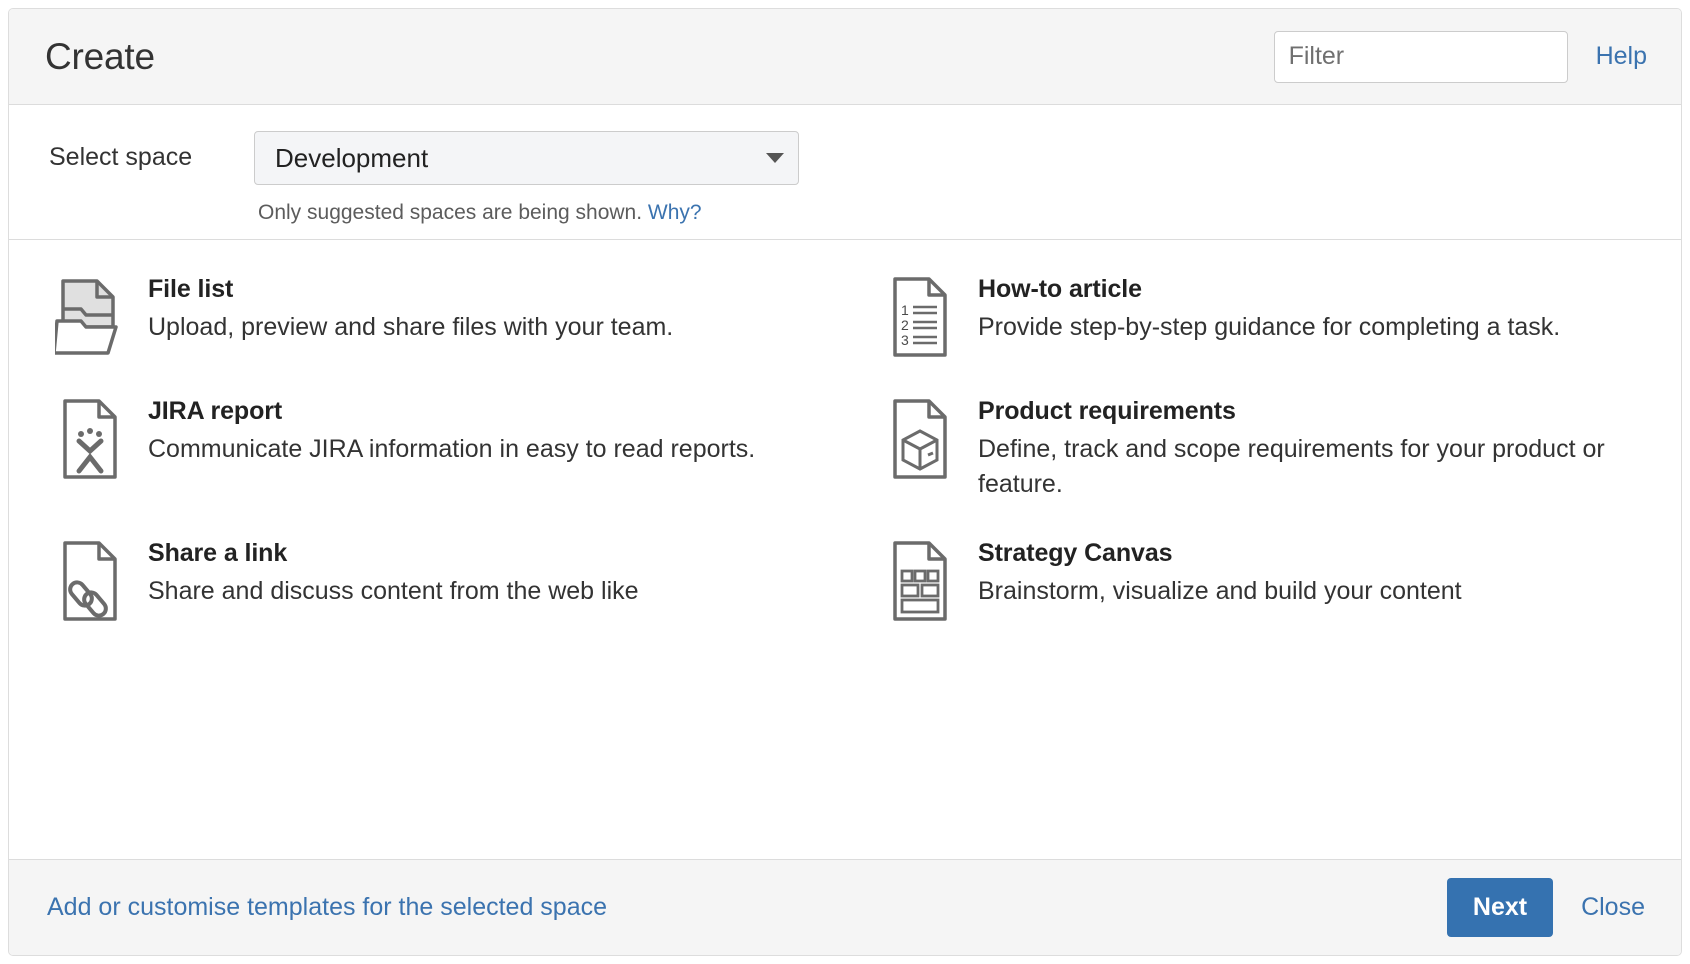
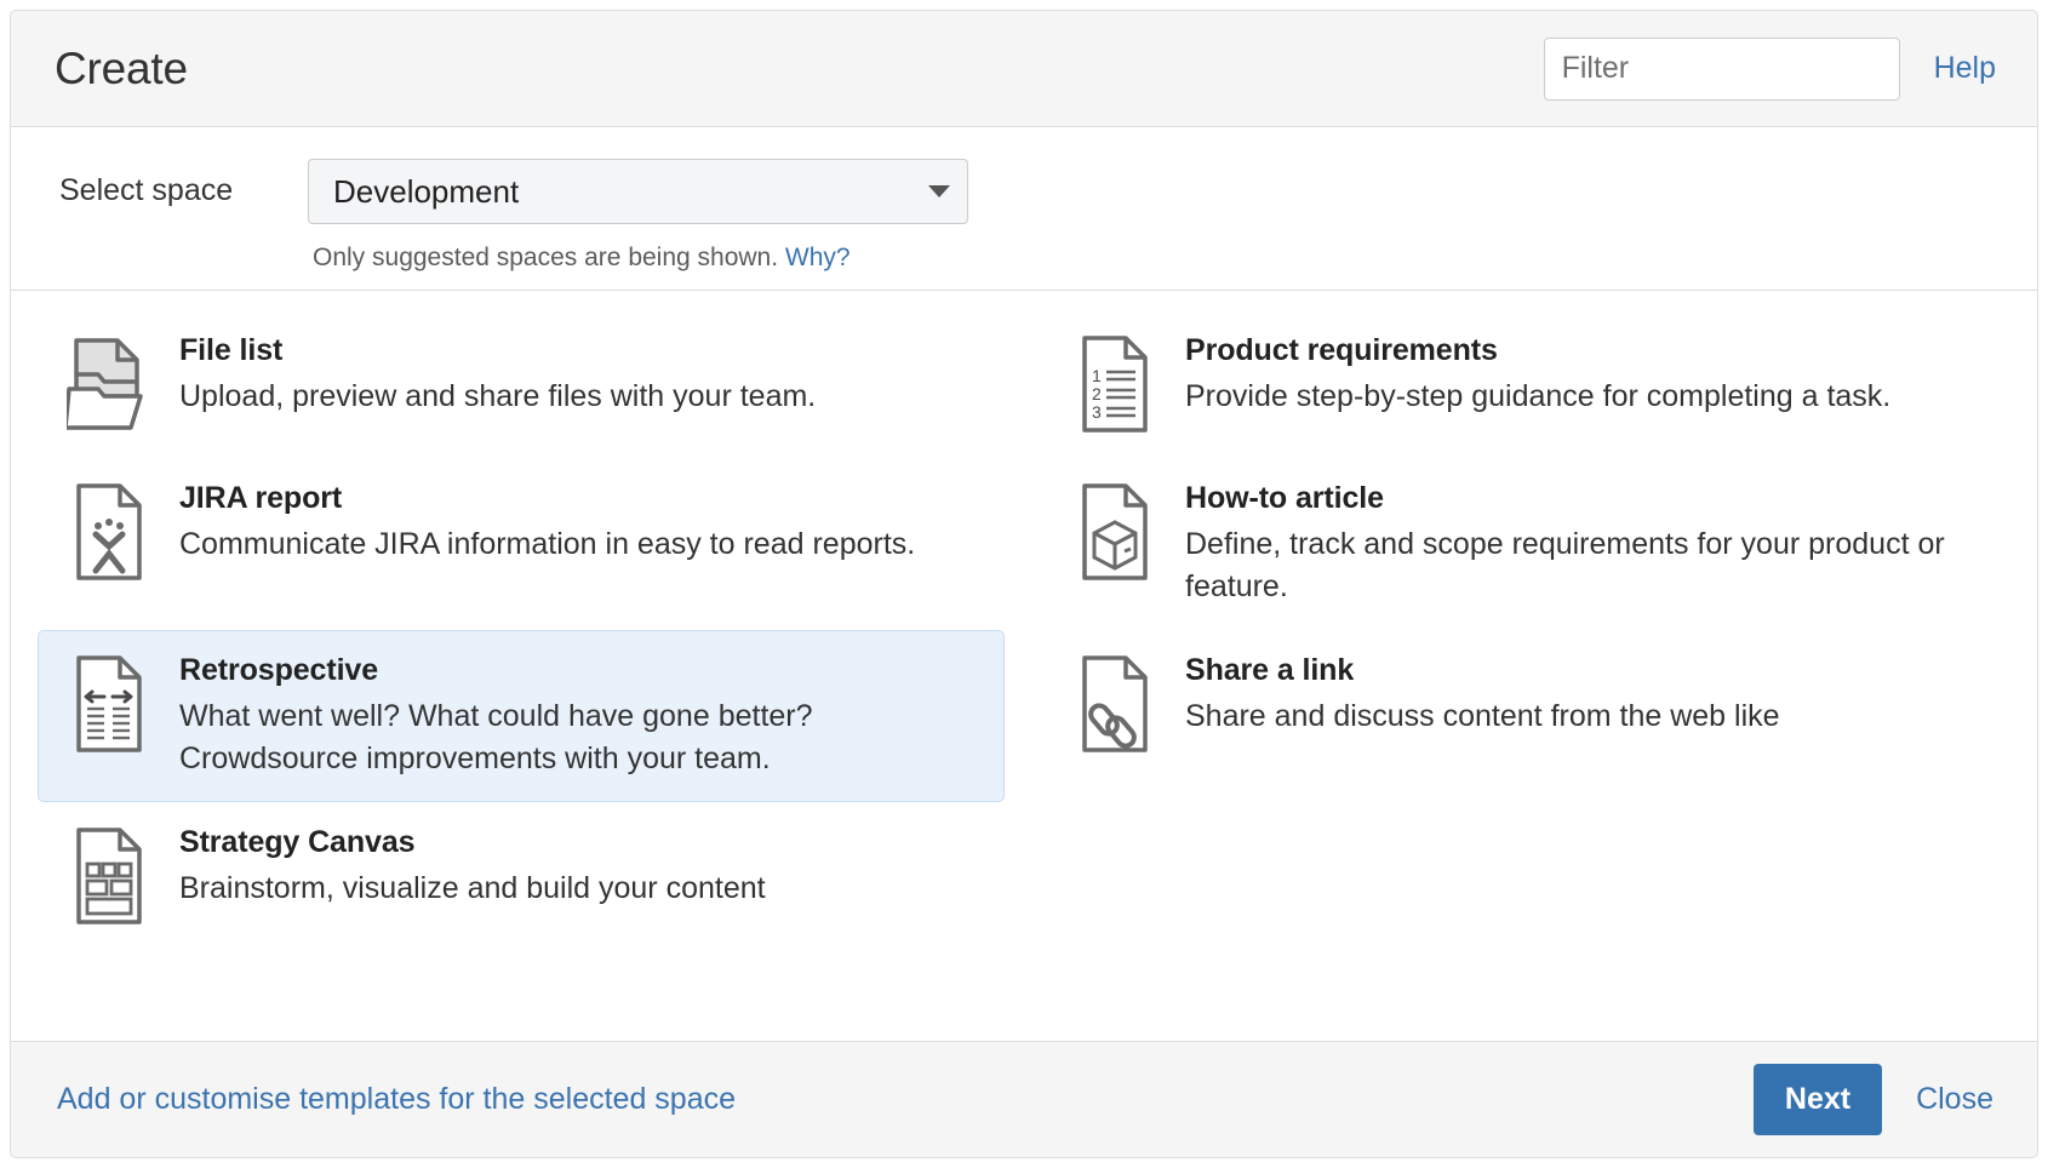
  Create
  Filter
  Help
  Select space
  Development
  Only suggested spaces are being shown. Why?
  File list
  Upload, preview and share files with your team.
  1
  2
  3
- How-to article
+ Product requirements
  Provide step-by-step guidance for completing a task.
  JIRA report
  Communicate JIRA information in easy to read reports.
- Product requirements
+ How-to article
  Define, track and scope requirements for your product or feature.
+ Retrospective
+ What went well? What could have gone better? Crowdsource improvements with your team.
  Share a link
  Share and discuss content from the web like
  Strategy Canvas
  Brainstorm, visualize and build your content
  Add or customise templates for the selected space
  Next
  Close
